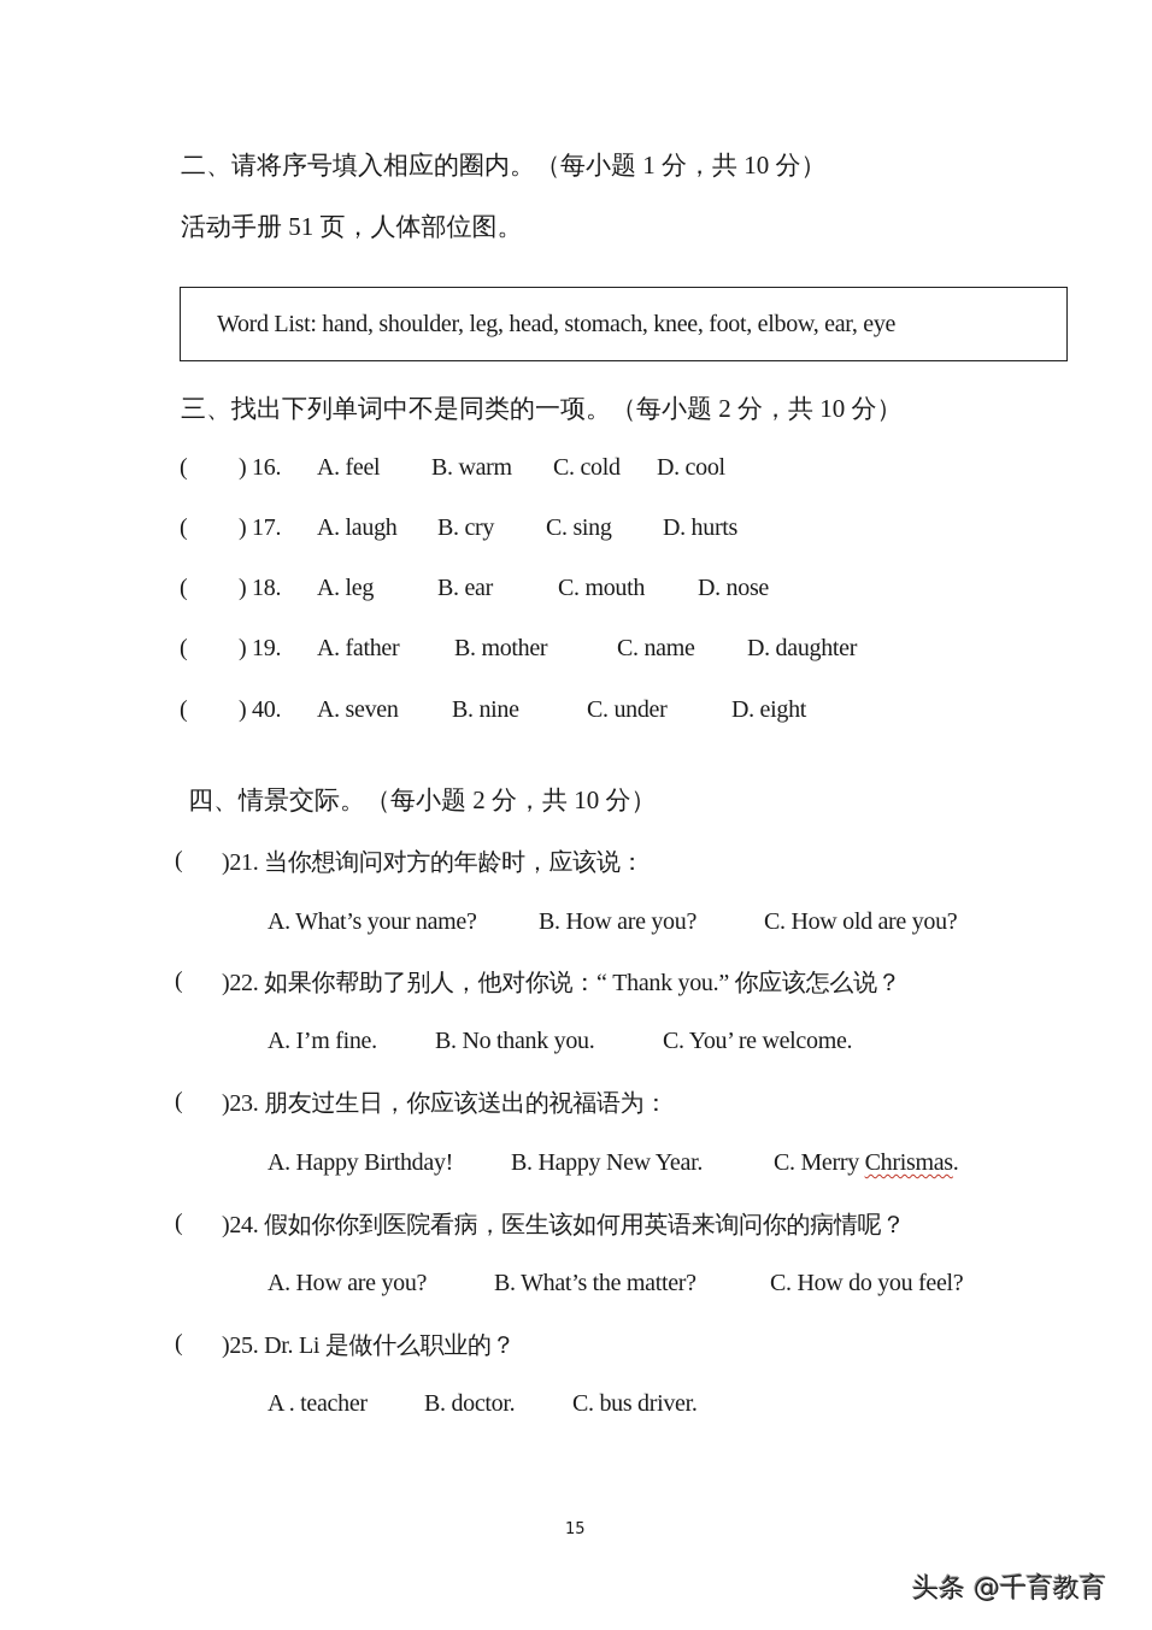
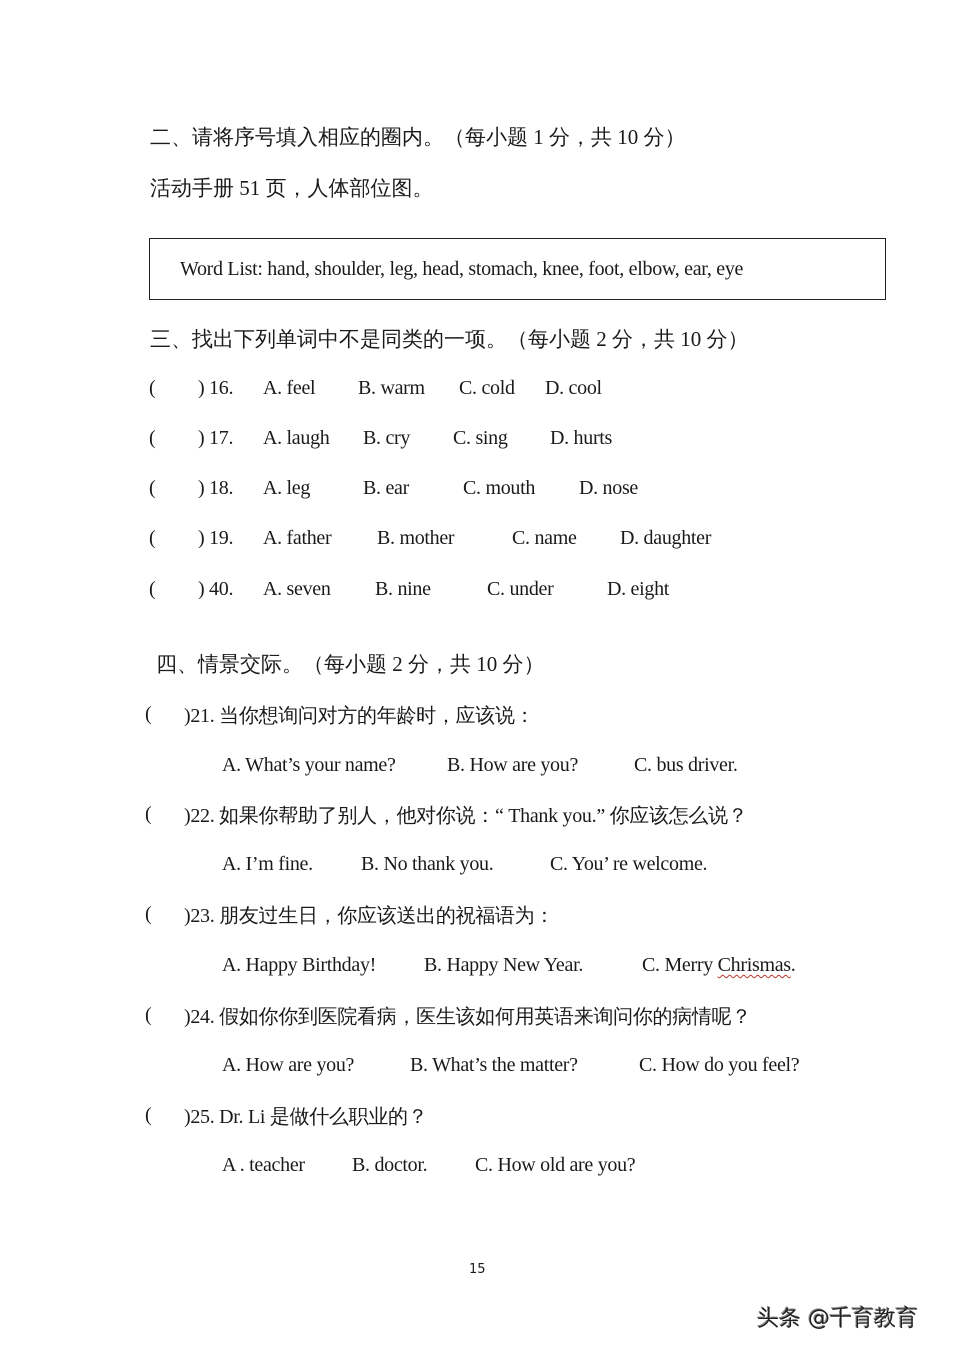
  二、请将序号填入相应的圈内。（每小题 1 分，共 10 分）
  活动手册 51 页，人体部位图。
  Word List: hand, shoulder, leg, head, stomach, knee, foot, elbow, ear, eye
  三、找出下列单词中不是同类的一项。（每小题 2 分，共 10 分）
  (
  ) 16.
  A. feel
  B. warm
  C. cold
  D. cool
  (
  ) 17.
  A. laugh
  B. cry
  C. sing
  D. hurts
  (
  ) 18.
  A. leg
  B. ear
  C. mouth
  D. nose
  (
  ) 19.
  A. father
  B. mother
  C. name
  D. daughter
  (
  ) 40.
  A. seven
  B. nine
  C. under
  D. eight
  四、情景交际。（每小题 2 分，共 10 分）
  (
  )21. 当你想询问对方的年龄时，应该说：
  A. What’s your name?
  B. How are you?
- C. How old are you?
+ C. bus driver.
  (
  )22. 如果你帮助了别人，他对你说：“ Thank you.” 你应该怎么说？
  A. I’m fine.
  B. No thank you.
  C. You’ re welcome.
  (
  )23. 朋友过生日，你应该送出的祝福语为：
  A. Happy Birthday!
  B. Happy New Year.
  C. Merry Chrismas.
  (
  )24. 假如你你到医院看病，医生该如何用英语来询问你的病情呢？
  A. How are you?
  B. What’s the matter?
  C. How do you feel?
  (
  )25. Dr. Li 是做什么职业的？
  A . teacher
  B. doctor.
- C. bus driver.
+ C. How old are you?
  15
  头条 @千育教育
